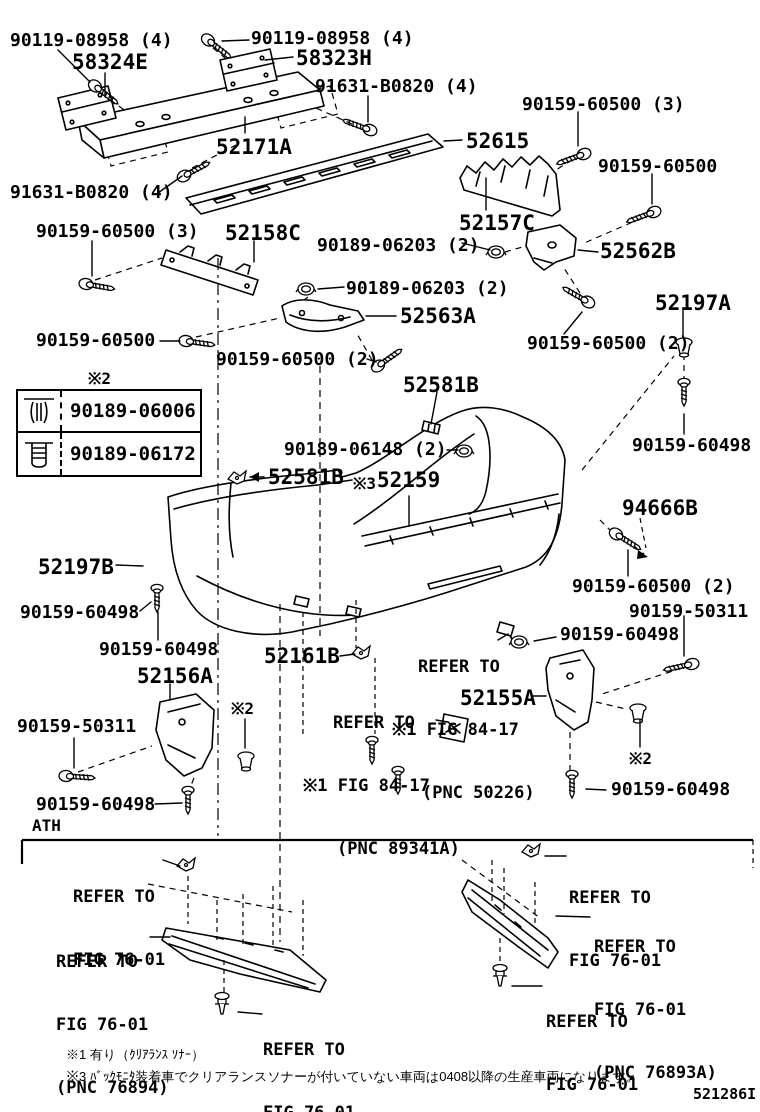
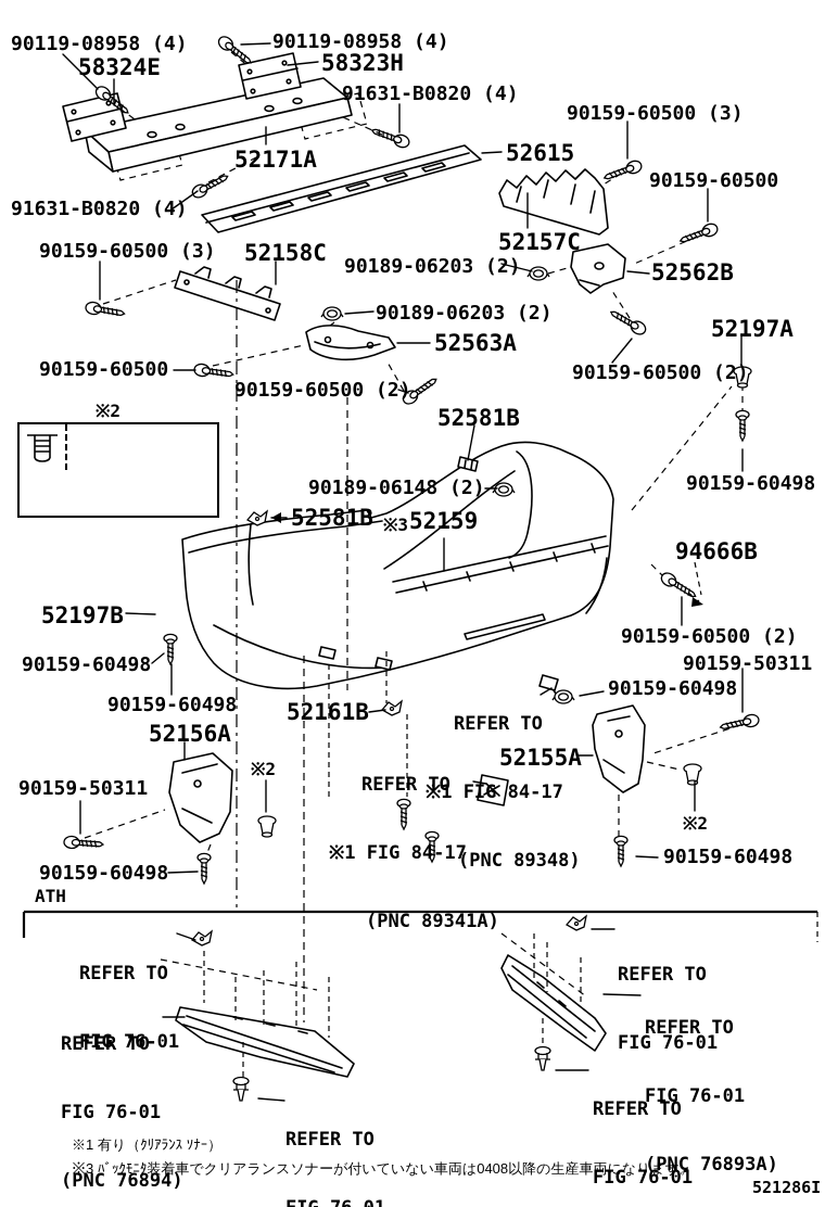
  90119-08958 (4)
  58324E
  90119-08958 (4)
  58323H
  91631-B0820 (4)
  90159-60500 (3)
  52171A
  52615
  90159-60500
  91631-B0820 (4)
  52157C
  90159-60500 (3)
  52158C
  90189-06203 (2)
  52562B
  90189-06203 (2)
  52197A
  52563A
  90159-60500
  90159-60500 (2)
  90159-60500 (2)
  52581B
  90159-60498
  90189-06148 (2)
  52581B
  ※3
  52159
  94666B
  52197B
  90159-60500 (2)
  90159-50311
  90159-60498
  90159-60498
  90159-60498
  52161B
  52156A
  52155A
  ※2
  90159-50311
  ※2
  90159-60498
  90159-60498
  ATH
  REFER TO
  ※1 FIG 84-17
- (PNC 50226)
+ (PNC 89348)
  REFER TO
  ※1 FIG 84-17
  (PNC 89341A)
  REFER TO
  FIG 76-01
  REFER TO
  FIG 76-01
  REFER TO
  FIG 76-01
  (PNC 76894)
  REFER TO
  FIG 76-01
  (PNC 76893A)
  REFER TO
  REFER TO
  FIG 76-01
  ※2
- 90189-06006
- 90189-06172
  ※1 有り（ｸﾘｱﾗﾝｽ ｿﾅｰ）
  ※3 ﾊﾞｯｸﾓﾆﾀ装着車でクリアランスソナーが付いていない車両は0408以降の生産車両になります。
  521286I
